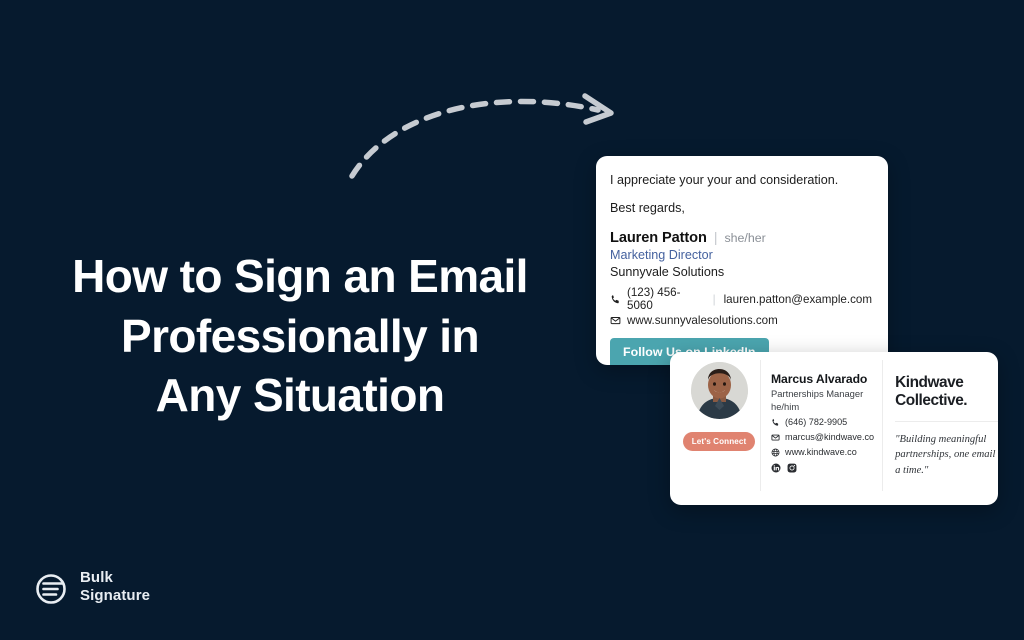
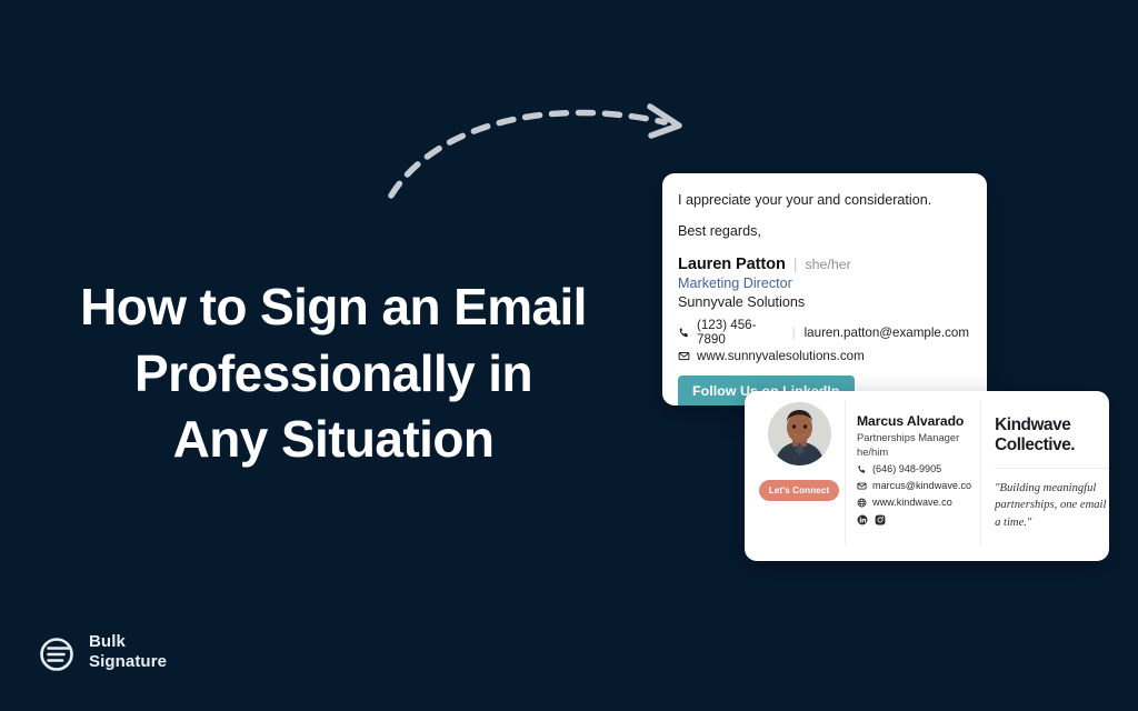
  How to Sign an Email
  Professionally in
  Any Situation
  Bulk
  Signature
  I appreciate your your and consideration.
  Best regards,
  Lauren Patton
  |
  she/her
  Marketing Director
  Sunnyvale Solutions
- (123) 456-5060
+ (123) 456-7890
  |
  lauren.patton@example.com
  www.sunnyvalesolutions.com
  Let's Connect
  Marcus Alvarado
  Partnerships Manager
  he/him
- (646) 782-9905
+ (646) 948-9905
  marcus@kindwave.co
  www.kindwave.co
  Kindwave
  Collective.
  "Building meaningful partnerships, one email a time."
